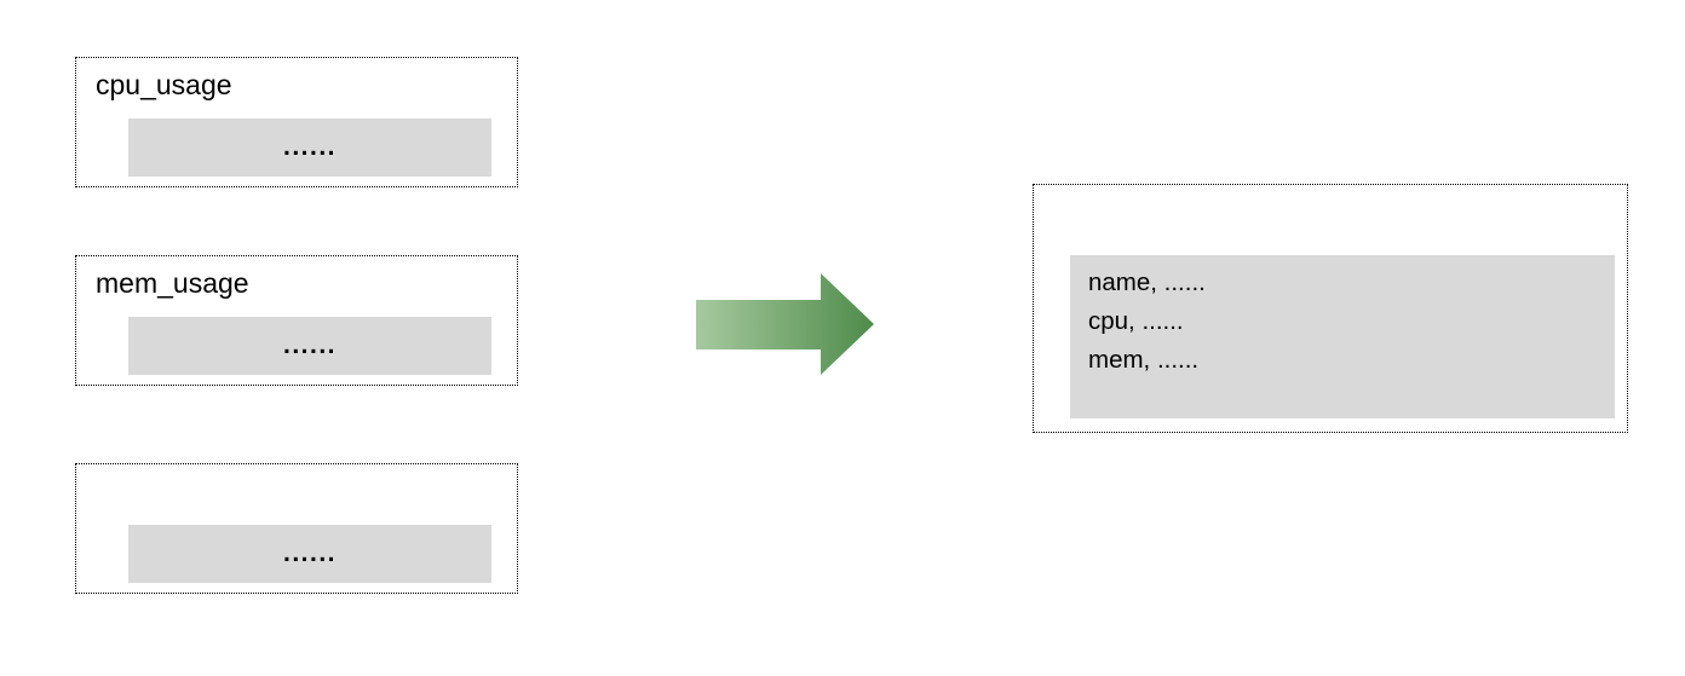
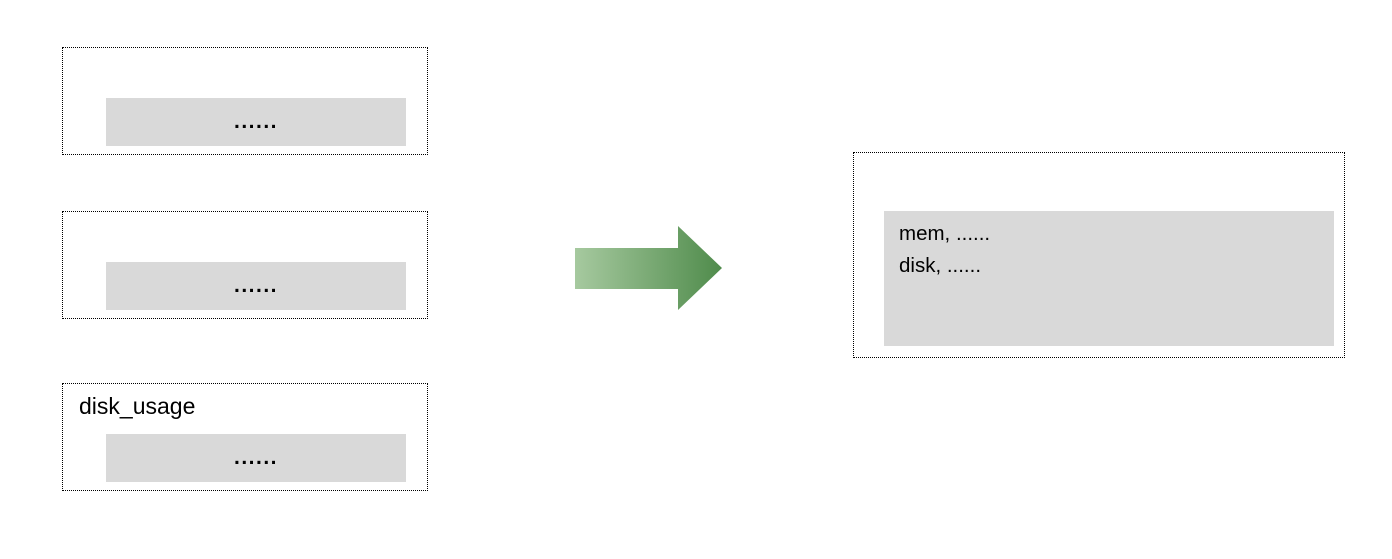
- cpu_usage
  ......
- mem_usage
  ......
+ disk_usage
  ......
- name, ......
- cpu, ......
  mem, ......
+ disk, ......
